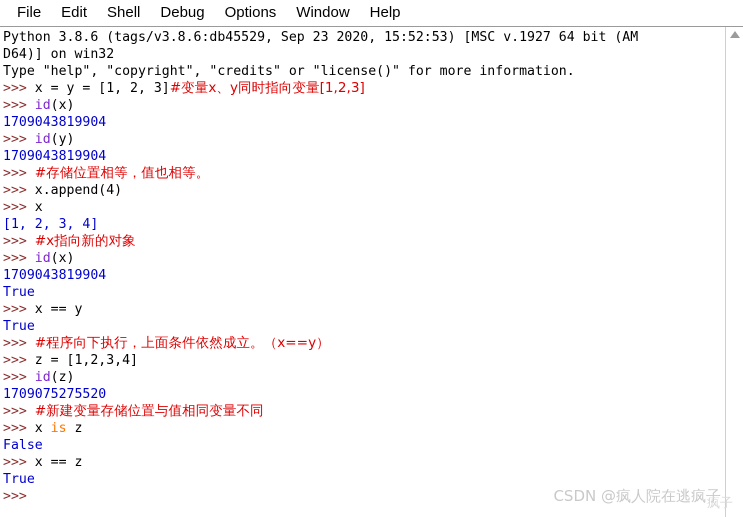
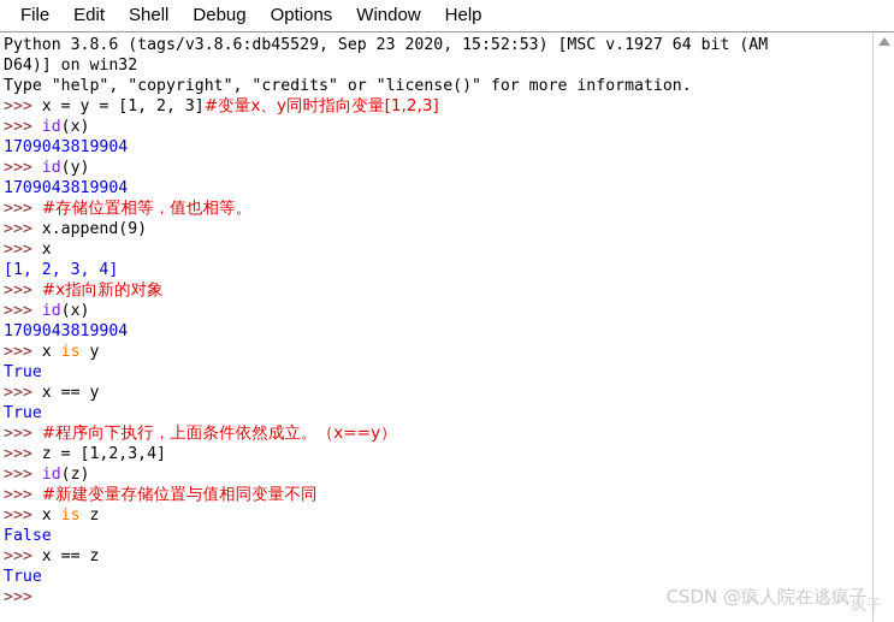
  File
  Edit
  Shell
  Debug
  Options
  Window
  Help
  Python 3.8.6 (tags/v3.8.6:db45529, Sep 23 2020, 15:52:53) [MSC v.1927 64 bit (AM
  D64)] on win32
  Type "help", "copyright", "credits" or "license()" for more information.
  >>> x = y = [1, 2, 3]#变量x、y同时指向变量[1,2,3]
  >>> id(x)
  1709043819904
  >>> id(y)
  1709043819904
  >>> #存储位置相等，值也相等。
- >>> x.append(4)
+ >>> x.append(9)
  >>> x
  [1, 2, 3, 4]
  >>> #x指向新的对象
  >>> id(x)
  1709043819904
+ >>> x is y
  True
  >>> x == y
  True
  >>> #程序向下执行，上面条件依然成立。（x==y）
  >>> z = [1,2,3,4]
  >>> id(z)
- 1709075275520
  >>> #新建变量存储位置与值相同变量不同
  >>> x is z
  False
  >>> x == z
  True
  >>>
  CSDN @疯人院在逃疯子
  疯子
